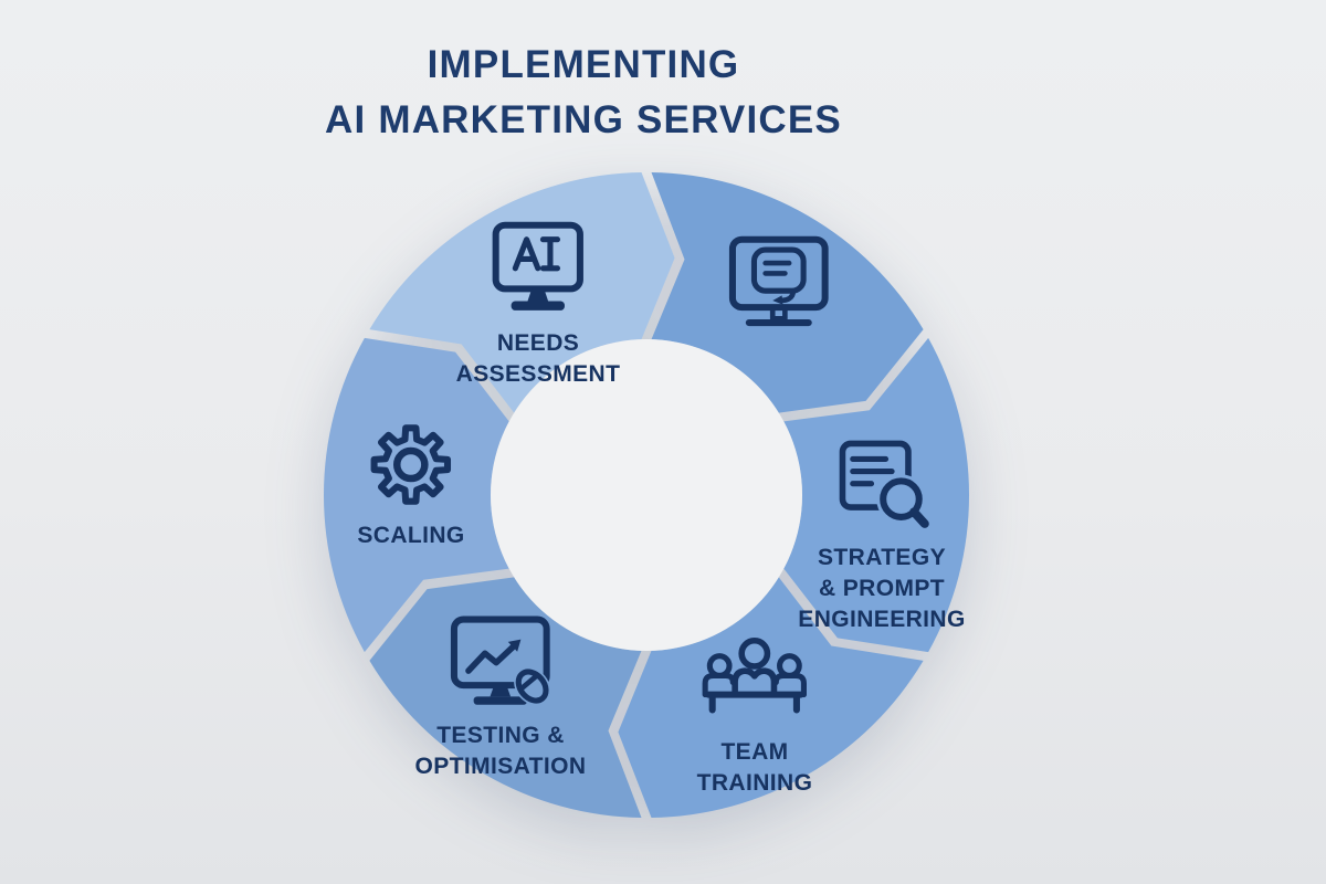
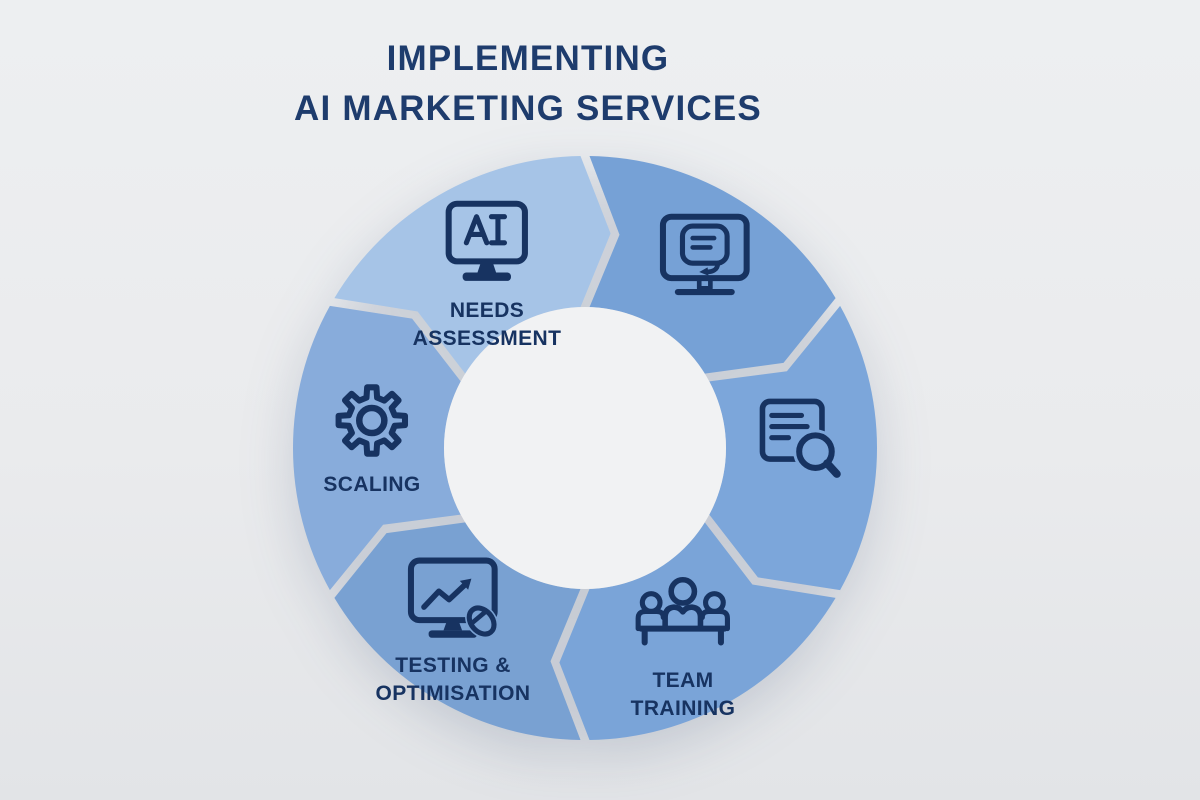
  IMPLEMENTING
  AI MARKETING SERVICES
  NEEDS
  ASSESSMENT
- STRATEGY
- & PROMPT
- ENGINEERING
  TEAM
  TRAINING
  TESTING &
  OPTIMISATION
  SCALING
